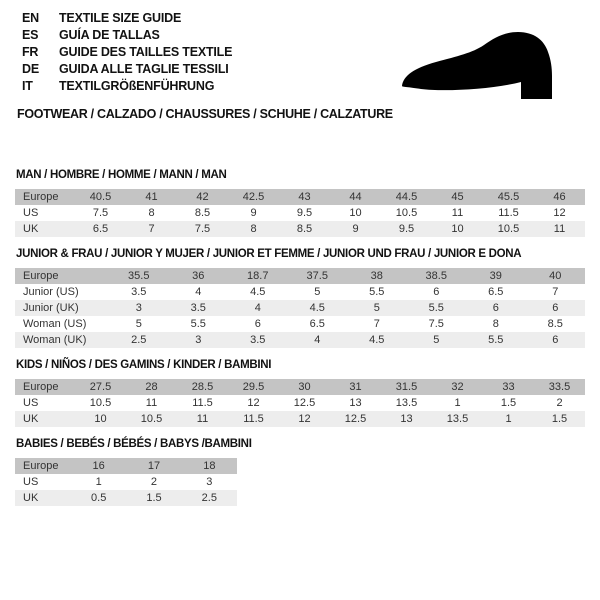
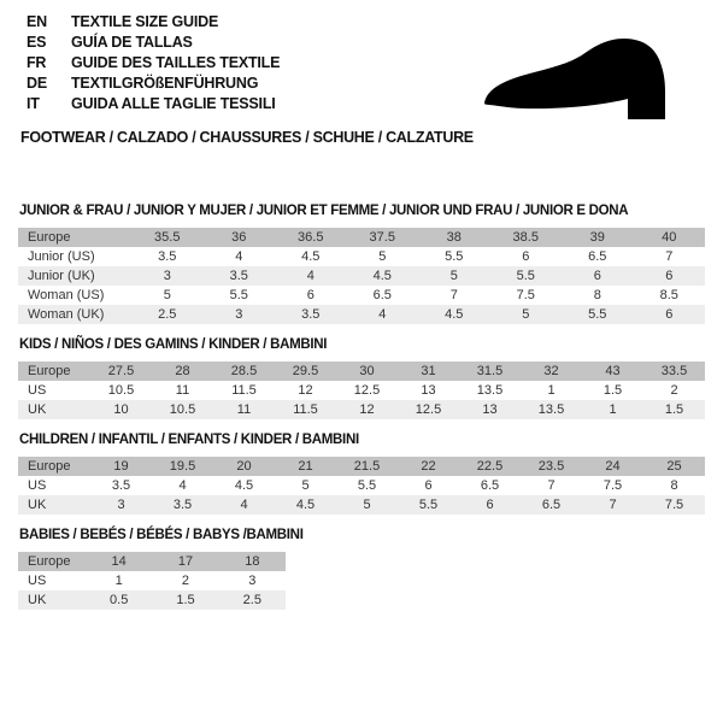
  EN
  TEXTILE SIZE GUIDE
  ES
  GUÍA DE TALLAS
  FR
  GUIDE DES TAILLES TEXTILE
  DE
- GUIDA ALLE TAGLIE TESSILI
+ TEXTILGRÖßENFÜHRUNG
  IT
- TEXTILGRÖßENFÜHRUNG
+ GUIDA ALLE TAGLIE TESSILI
  FOOTWEAR / CALZADO / CHAUSSURES / SCHUHE / CALZATURE
- MAN / HOMBRE / HOMME / MANN / MAN
- Europe	40.5	41	42	42.5	43	44	44.5	45	45.5	46
- US	7.5	8	8.5	9	9.5	10	10.5	11	11.5	12
- UK	6.5	7	7.5	8	8.5	9	9.5	10	10.5	11
  JUNIOR & FRAU / JUNIOR Y MUJER / JUNIOR ET FEMME / JUNIOR UND FRAU / JUNIOR E DONA
- Europe	35.5	36	18.7	37.5	38	38.5	39	40
+ Europe	35.5	36	36.5	37.5	38	38.5	39	40
  Junior (US)	3.5	4	4.5	5	5.5	6	6.5	7
  Junior (UK)	3	3.5	4	4.5	5	5.5	6	6
  Woman (US)	5	5.5	6	6.5	7	7.5	8	8.5
  Woman (UK)	2.5	3	3.5	4	4.5	5	5.5	6
  KIDS / NIÑOS / DES GAMINS / KINDER / BAMBINI
- Europe	27.5	28	28.5	29.5	30	31	31.5	32	33	33.5
+ Europe	27.5	28	28.5	29.5	30	31	31.5	32	43	33.5
  US	10.5	11	11.5	12	12.5	13	13.5	1	1.5	2
  UK	10	10.5	11	11.5	12	12.5	13	13.5	1	1.5
+ CHILDREN / INFANTIL / ENFANTS / KINDER / BAMBINI
+ Europe	19	19.5	20	21	21.5	22	22.5	23.5	24	25
+ US	3.5	4	4.5	5	5.5	6	6.5	7	7.5	8
+ UK	3	3.5	4	4.5	5	5.5	6	6.5	7	7.5
  BABIES / BEBÉS / BÉBÉS / BABYS /BAMBINI
- Europe	16	17	18
+ Europe	14	17	18
  US	1	2	3
  UK	0.5	1.5	2.5
